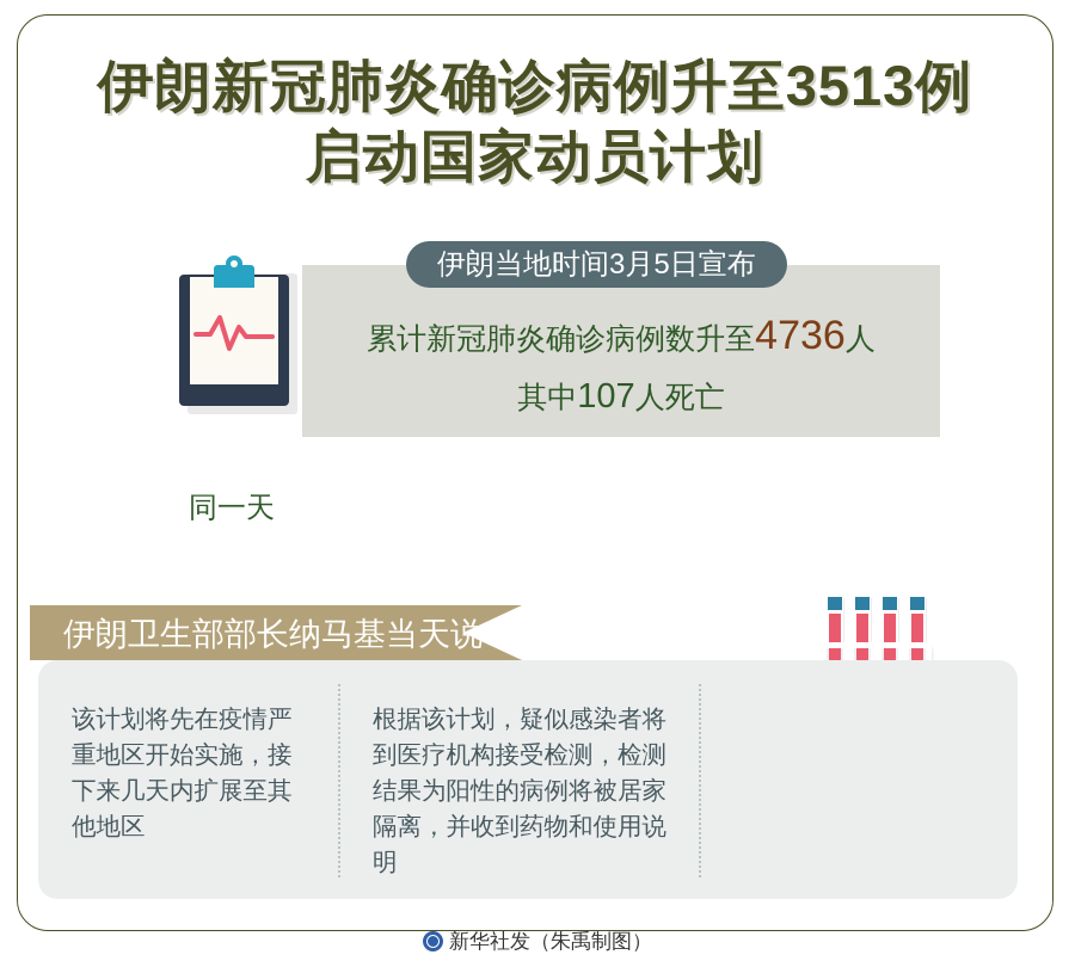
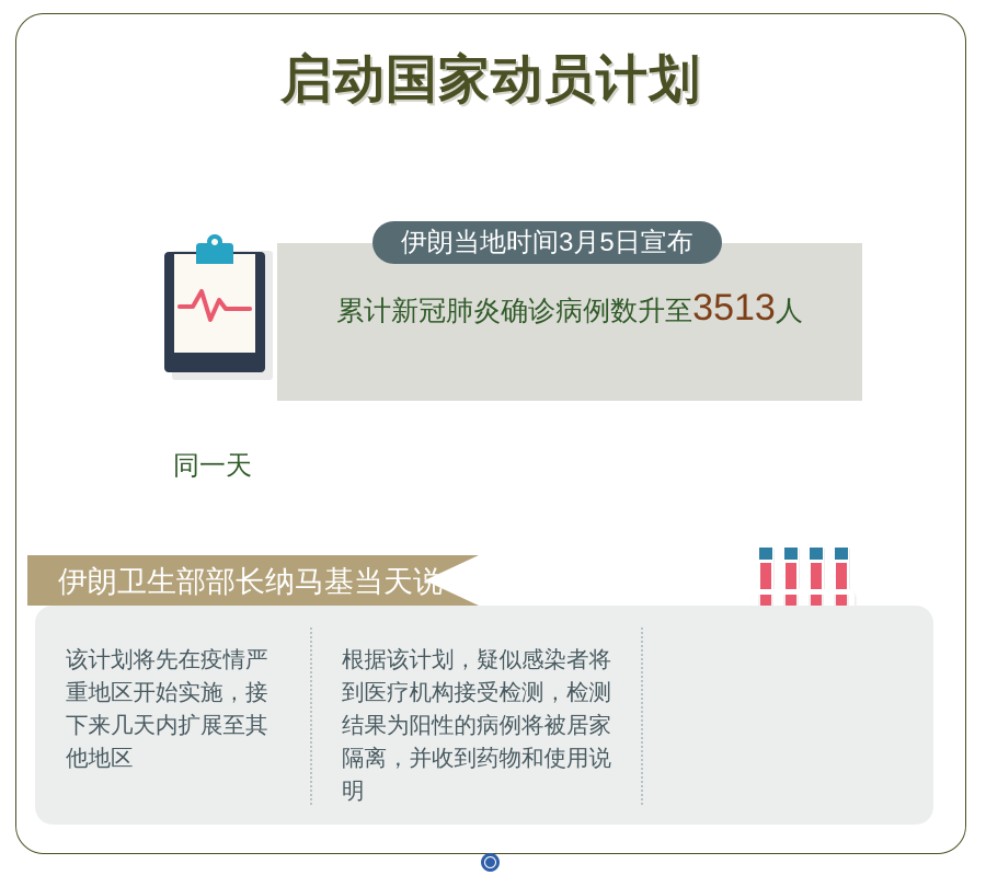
- 伊朗新冠肺炎确诊病例升至3513例
  启动国家动员计划
  伊朗当地时间3月5日宣布
- 累计新冠肺炎确诊病例数升至4736人
+ 累计新冠肺炎确诊病例数升至3513人
- 其中107人死亡
  同一天
  伊朗卫生部部长纳马基当天
  该计划将先在疫情严重地区开始实施，接下来几天内扩展至其他地区
  根据该计划，疑似感染者将到医疗机构接受检测，检测结果为阳性的病例将被居家隔离，并收到药物和使用说明
- 新华社发（朱禹制图）
